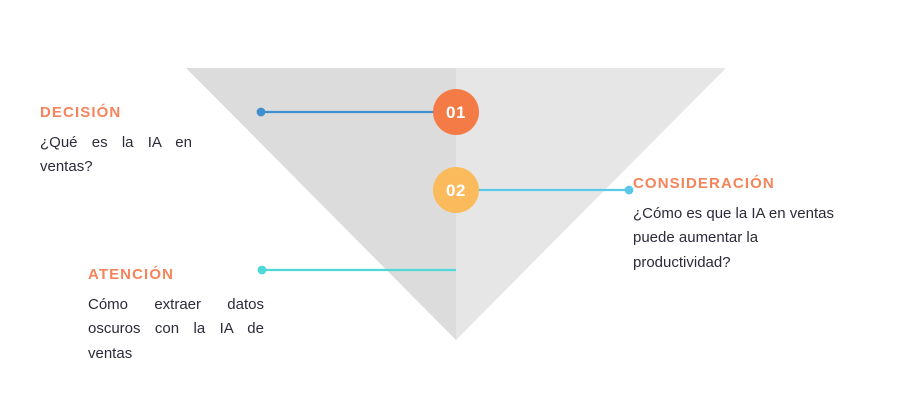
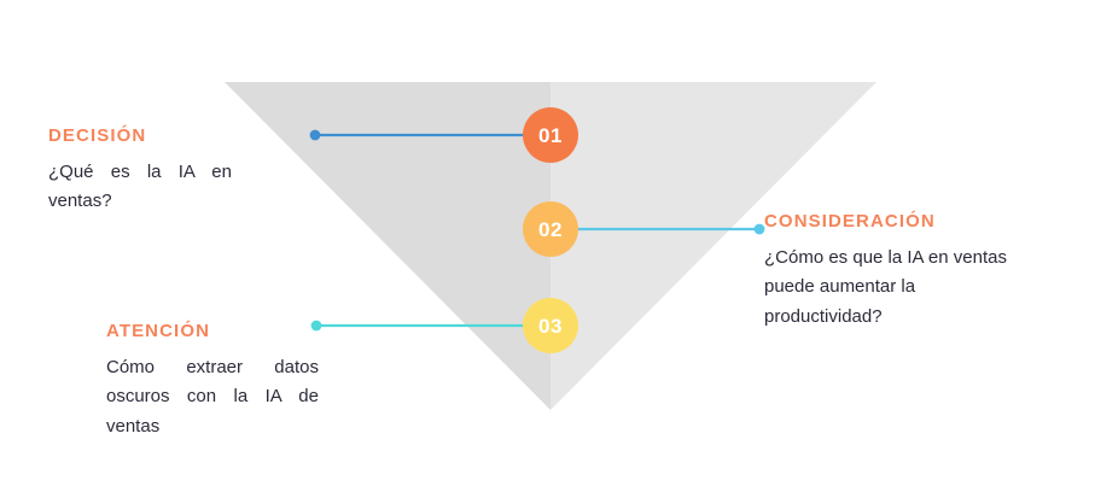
  01
  02
+ 03
  DECISIÓN
  ¿Qué es la IA en ventas?
  CONSIDERACIÓN
  ¿Cómo es que la IA en ventas puede aumentar la productividad?
  ATENCIÓN
  Cómo extraer datos oscuros con la IA de ventas
